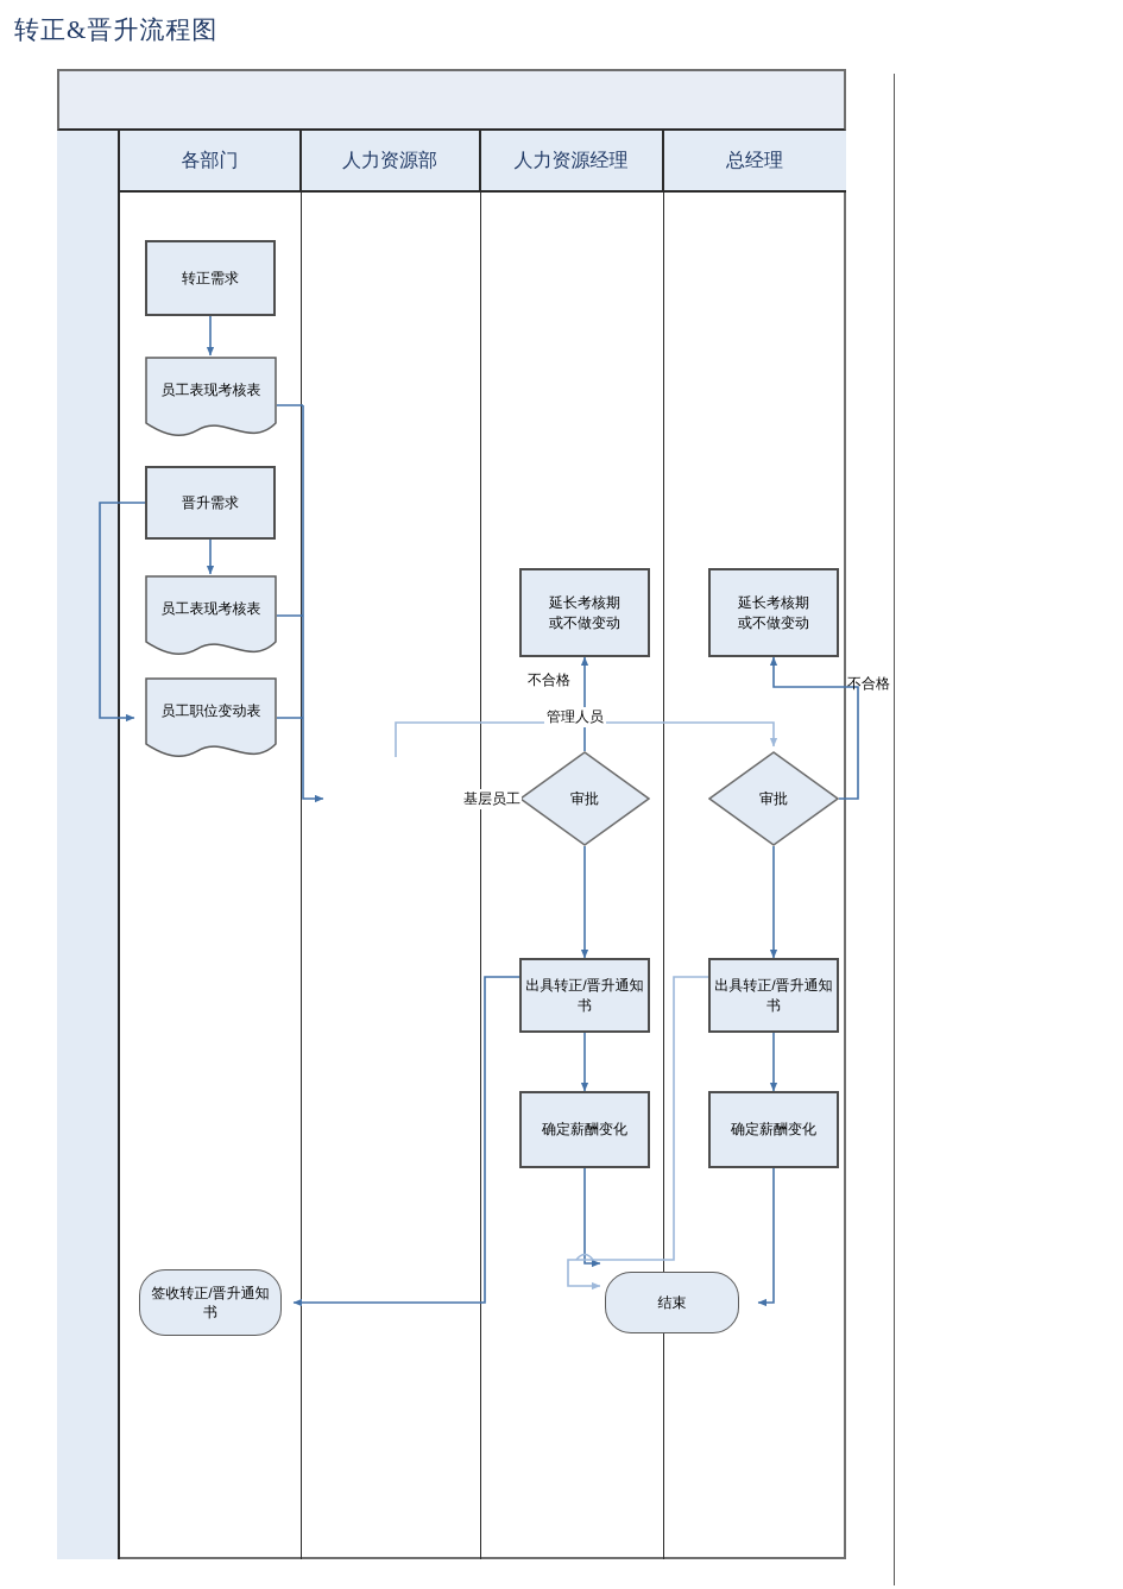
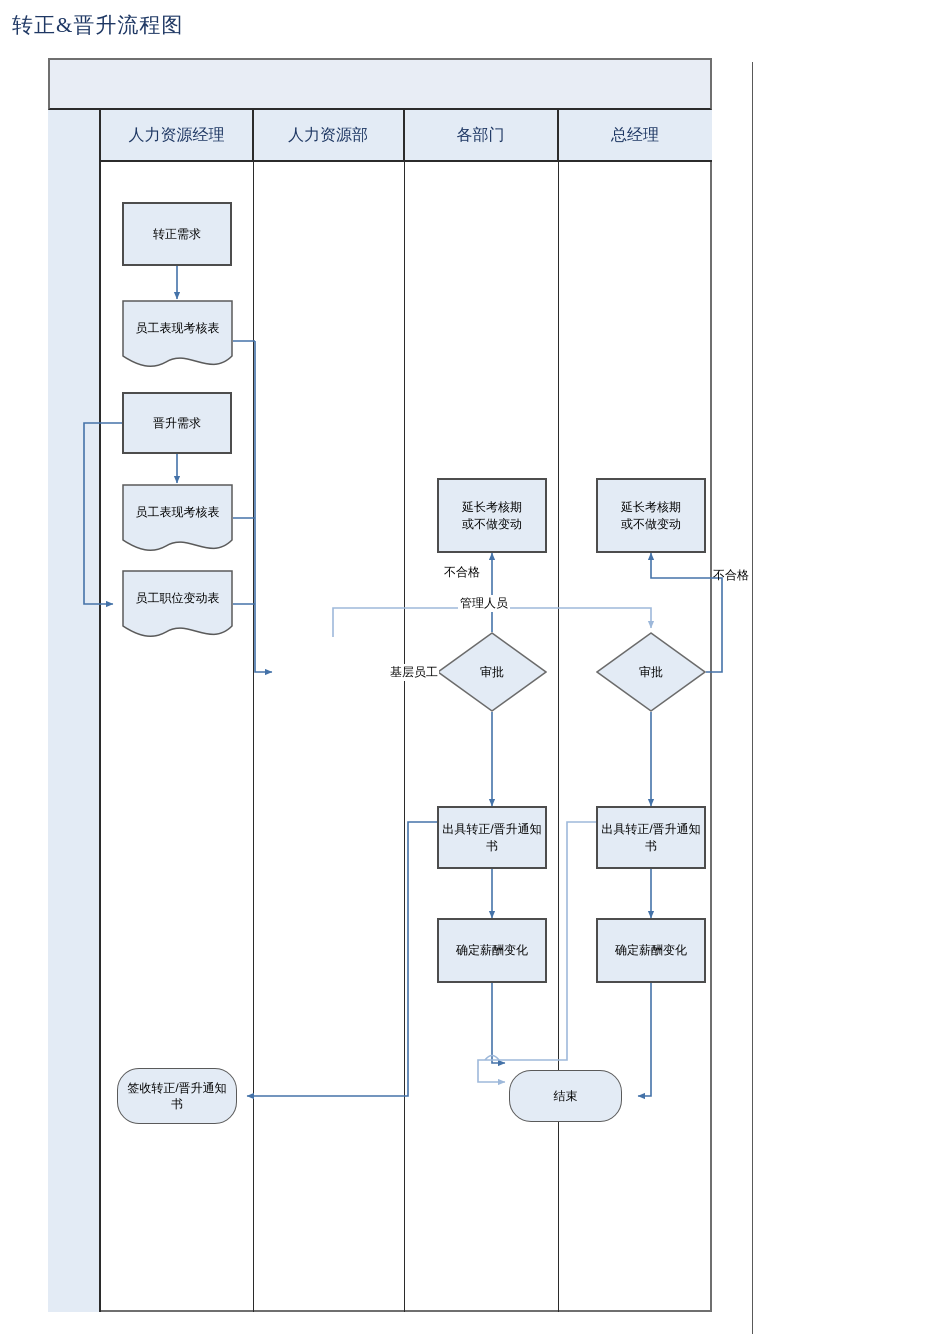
  转正&晋升流程图
- 各部门
+ 人力资源经理
  人力资源部
- 人力资源经理
+ 各部门
  总经理
  转正需求
  员工表现考核表
  晋升需求
  员工表现考核表
  员工职位变动表
  签收转正/晋升通知
  书
  延长考核期
  或不做变动
  审批
  出具转正/晋升通知
  书
  确定薪酬变化
  结束
  延长考核期
  或不做变动
  审批
  出具转正/晋升通知
  书
  确定薪酬变化
  不合格
  不合格
  管理人员
  基层员工
